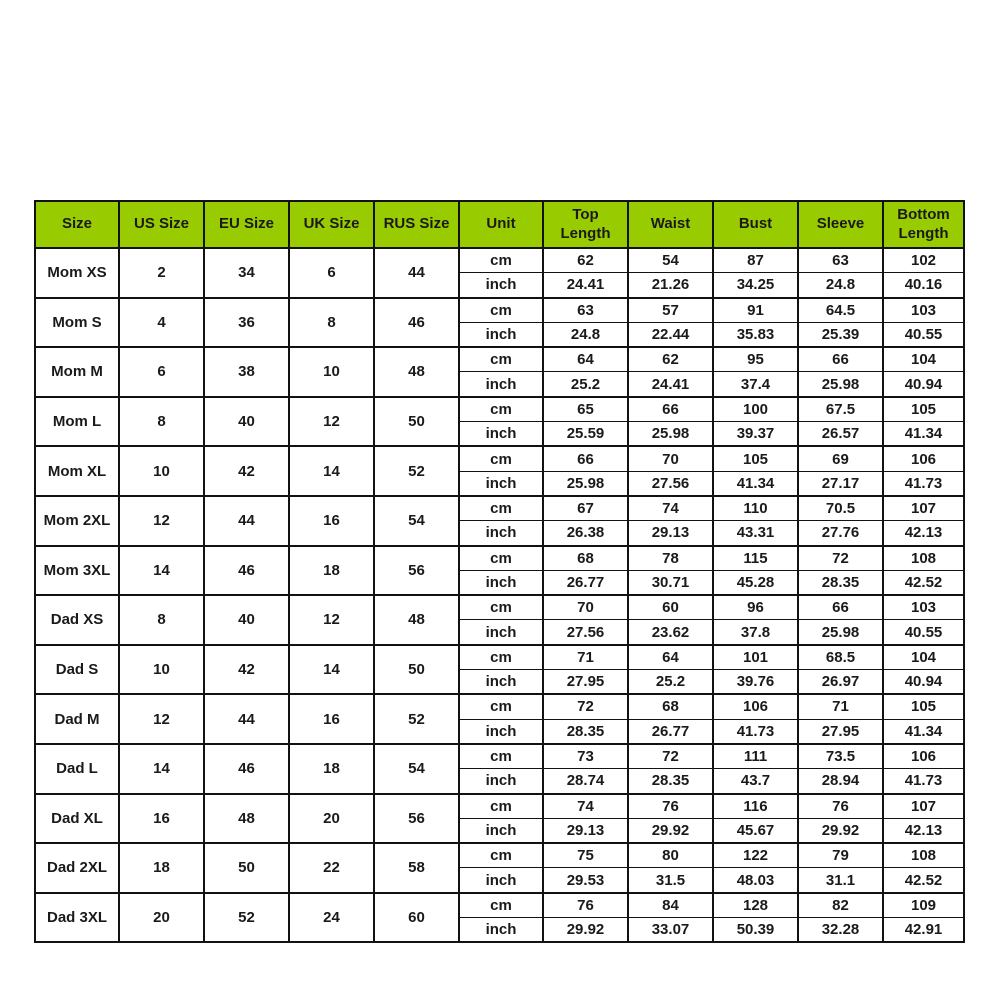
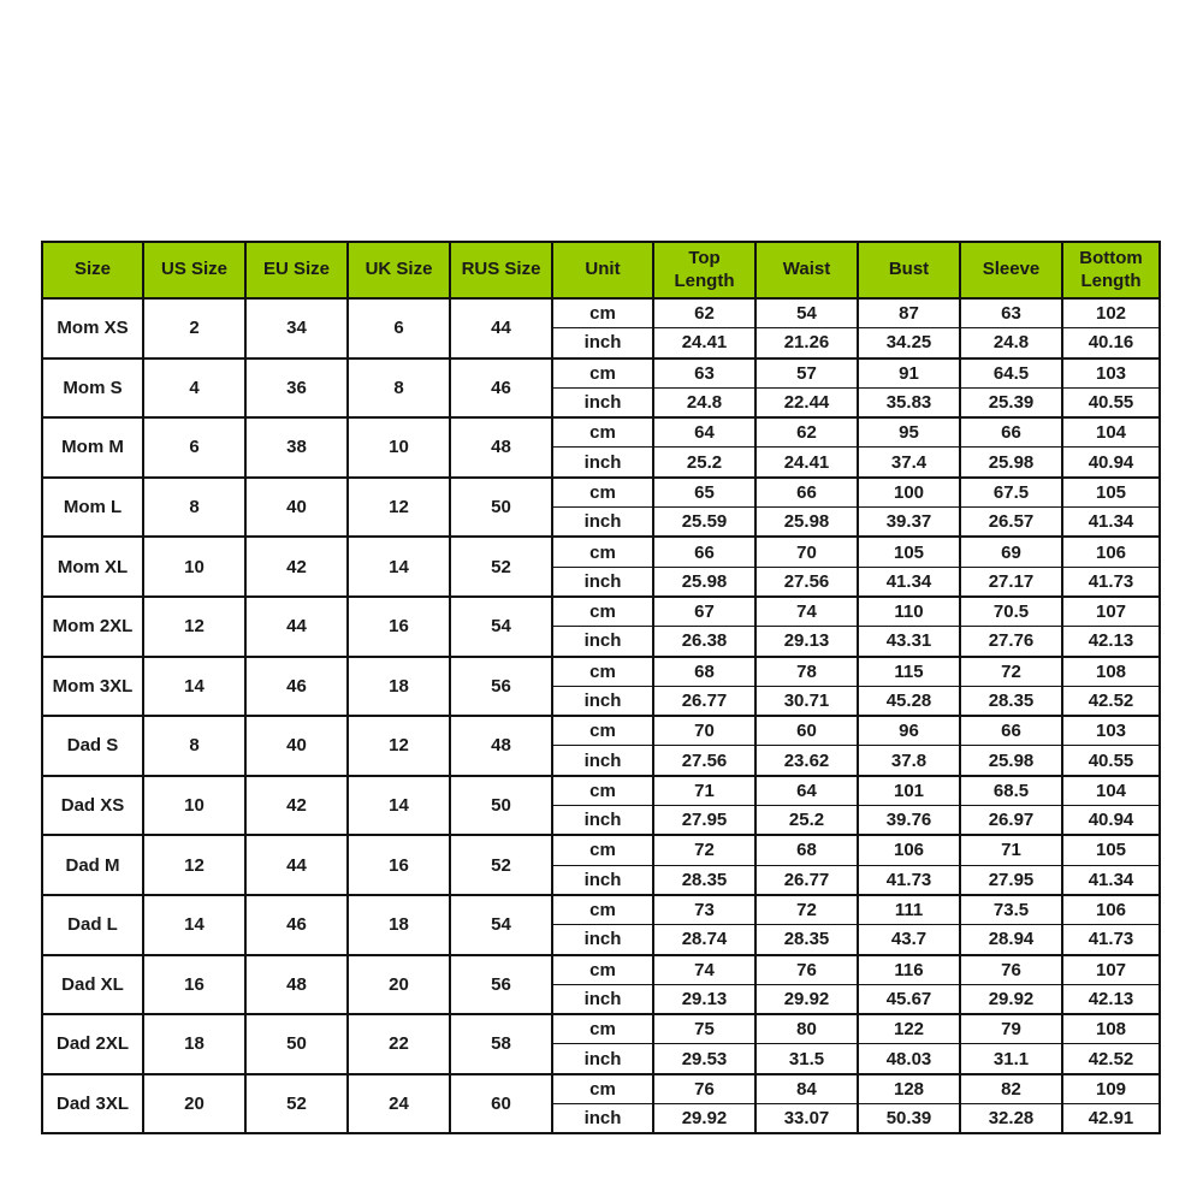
  Size	US Size	EU Size	UK Size	RUS Size	Unit	Top Length	Waist	Bust	Sleeve	Bottom Length
  Mom XS	2	34	6	44	cm	62	54	87	63	102
  inch	24.41	21.26	34.25	24.8	40.16
  Mom S	4	36	8	46	cm	63	57	91	64.5	103
  inch	24.8	22.44	35.83	25.39	40.55
  Mom M	6	38	10	48	cm	64	62	95	66	104
  inch	25.2	24.41	37.4	25.98	40.94
  Mom L	8	40	12	50	cm	65	66	100	67.5	105
  inch	25.59	25.98	39.37	26.57	41.34
  Mom XL	10	42	14	52	cm	66	70	105	69	106
  inch	25.98	27.56	41.34	27.17	41.73
  Mom 2XL	12	44	16	54	cm	67	74	110	70.5	107
  inch	26.38	29.13	43.31	27.76	42.13
  Mom 3XL	14	46	18	56	cm	68	78	115	72	108
  inch	26.77	30.71	45.28	28.35	42.52
- Dad XS	8	40	12	48	cm	70	60	96	66	103
+ Dad S	8	40	12	48	cm	70	60	96	66	103
  inch	27.56	23.62	37.8	25.98	40.55
- Dad S	10	42	14	50	cm	71	64	101	68.5	104
+ Dad XS	10	42	14	50	cm	71	64	101	68.5	104
  inch	27.95	25.2	39.76	26.97	40.94
  Dad M	12	44	16	52	cm	72	68	106	71	105
  inch	28.35	26.77	41.73	27.95	41.34
  Dad L	14	46	18	54	cm	73	72	111	73.5	106
  inch	28.74	28.35	43.7	28.94	41.73
  Dad XL	16	48	20	56	cm	74	76	116	76	107
  inch	29.13	29.92	45.67	29.92	42.13
  Dad 2XL	18	50	22	58	cm	75	80	122	79	108
  inch	29.53	31.5	48.03	31.1	42.52
  Dad 3XL	20	52	24	60	cm	76	84	128	82	109
  inch	29.92	33.07	50.39	32.28	42.91
